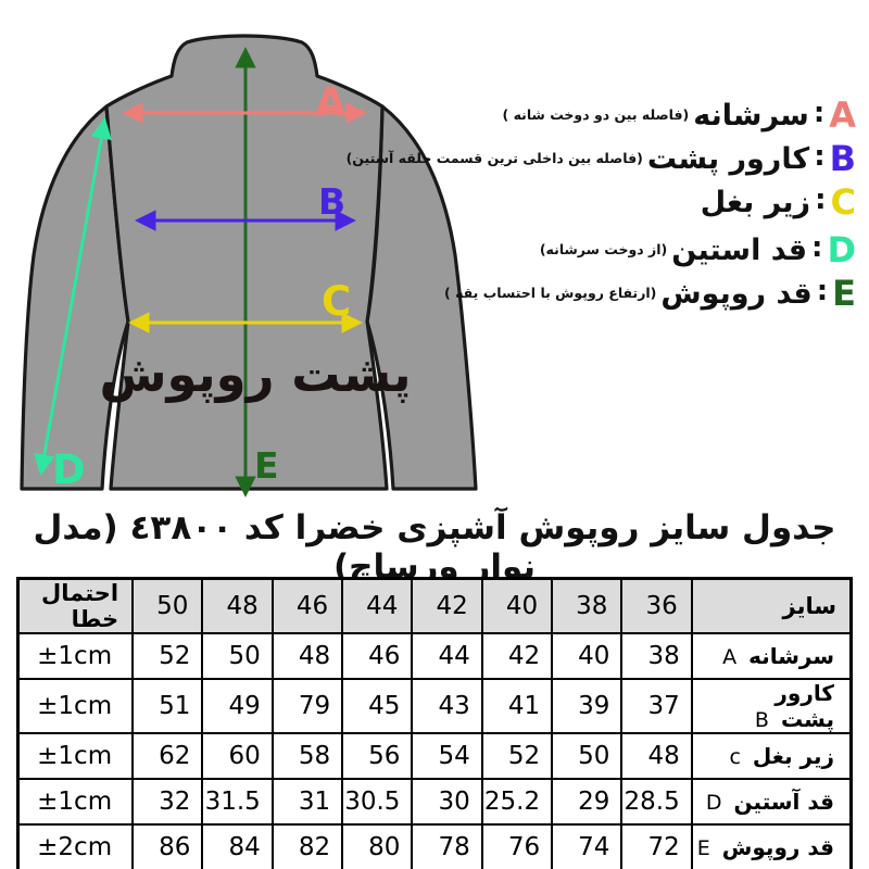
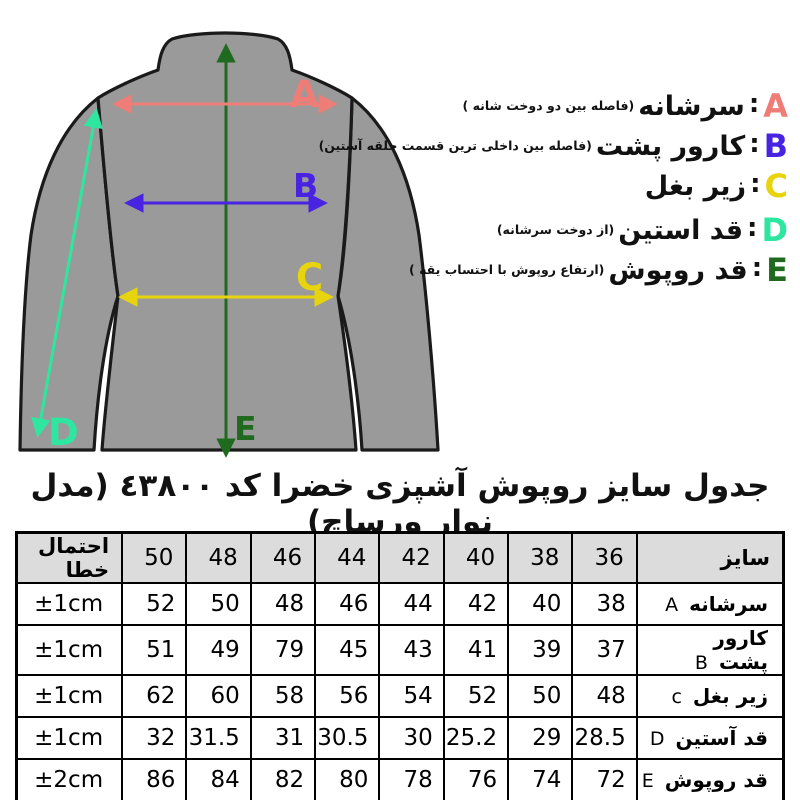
  A
  B
  C
  D
  E
- پشت روپوش
  (فاصله بین دو دوخت شانه )
  سرشانه
  :
  A
  (فاصله بین داخلی ترین قسمت حلقه آستین)
  کارور پشت
  :
  B
  زیر بغل
  :
  C
  (از دوخت سرشانه)
  قد استین
  :
  D
  (ارتفاع روپوش با احتساب یقه )
  قد روپوش
  :
  E
  جدول سایز روپوش آشپزی خضرا کد ٤٣٨٠٠ (مدل نوار ورساچ)
  سایز	36	38	40	42	44	46	48	50	احتمال خطا
  سرشانهA	38	40	42	44	46	48	50	52	±1cm
  کارور پشتB	37	39	41	43	45	79	49	51	±1cm
  زیر بغلc	48	50	52	54	56	58	60	62	±1cm
  قد آستینD	28.5	29	25.2	30	30.5	31	31.5	32	±1cm
  قد روپوشE	72	74	76	78	80	82	84	86	±2cm
